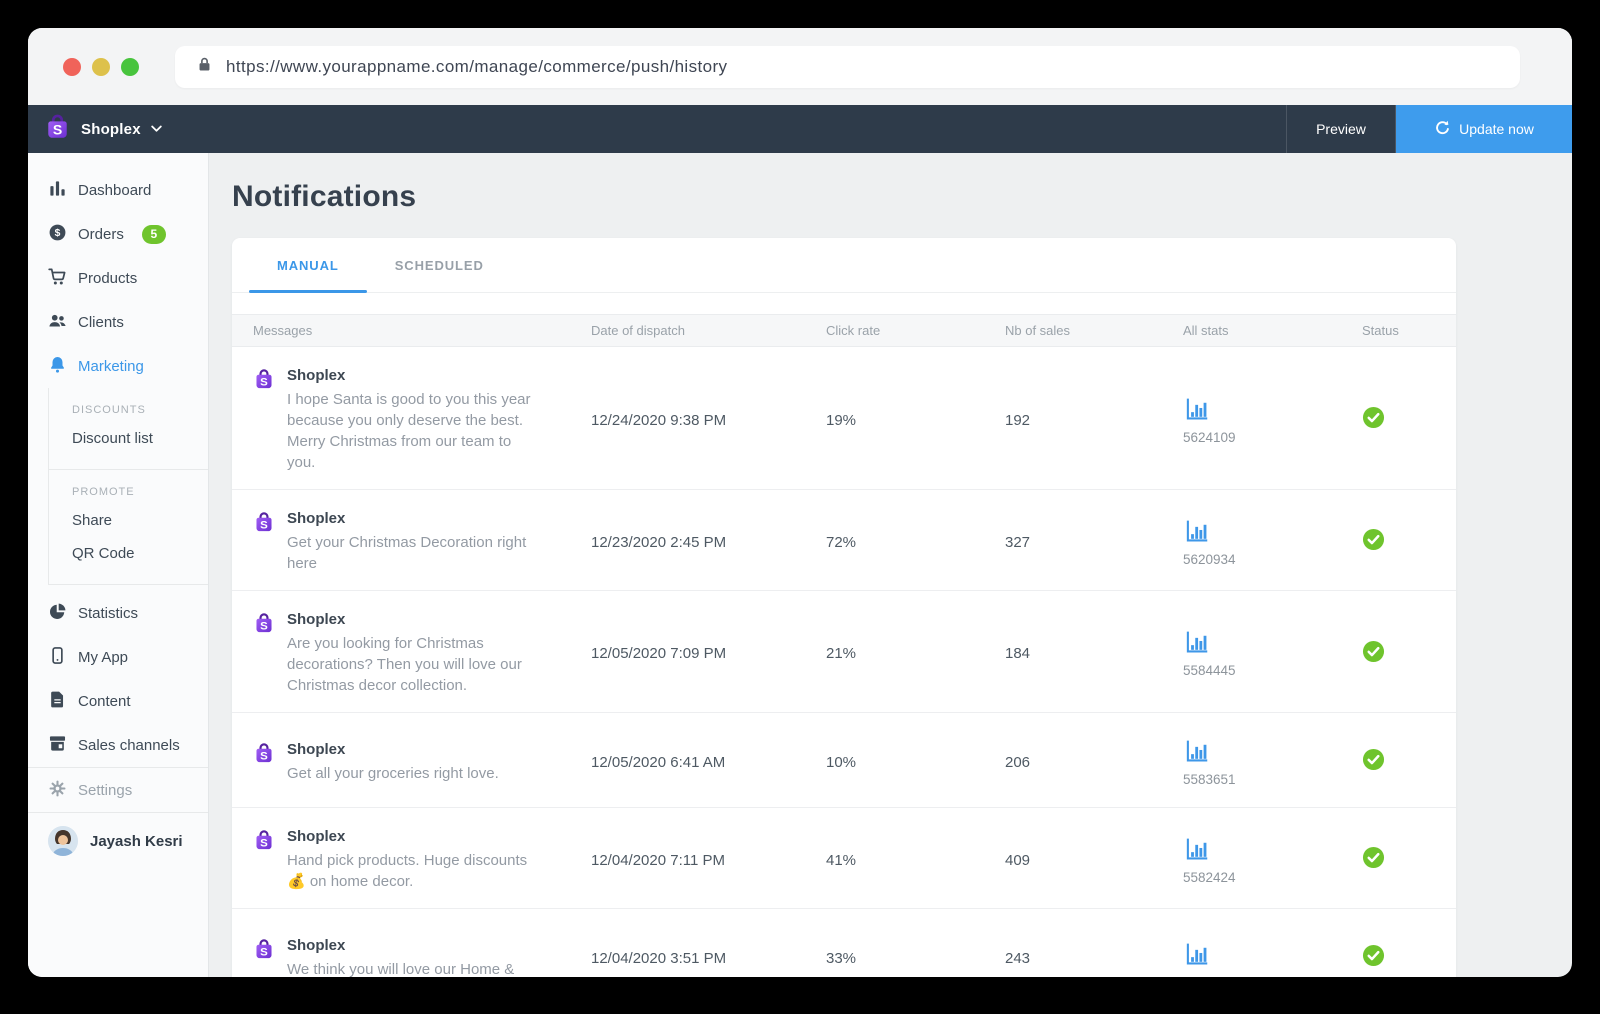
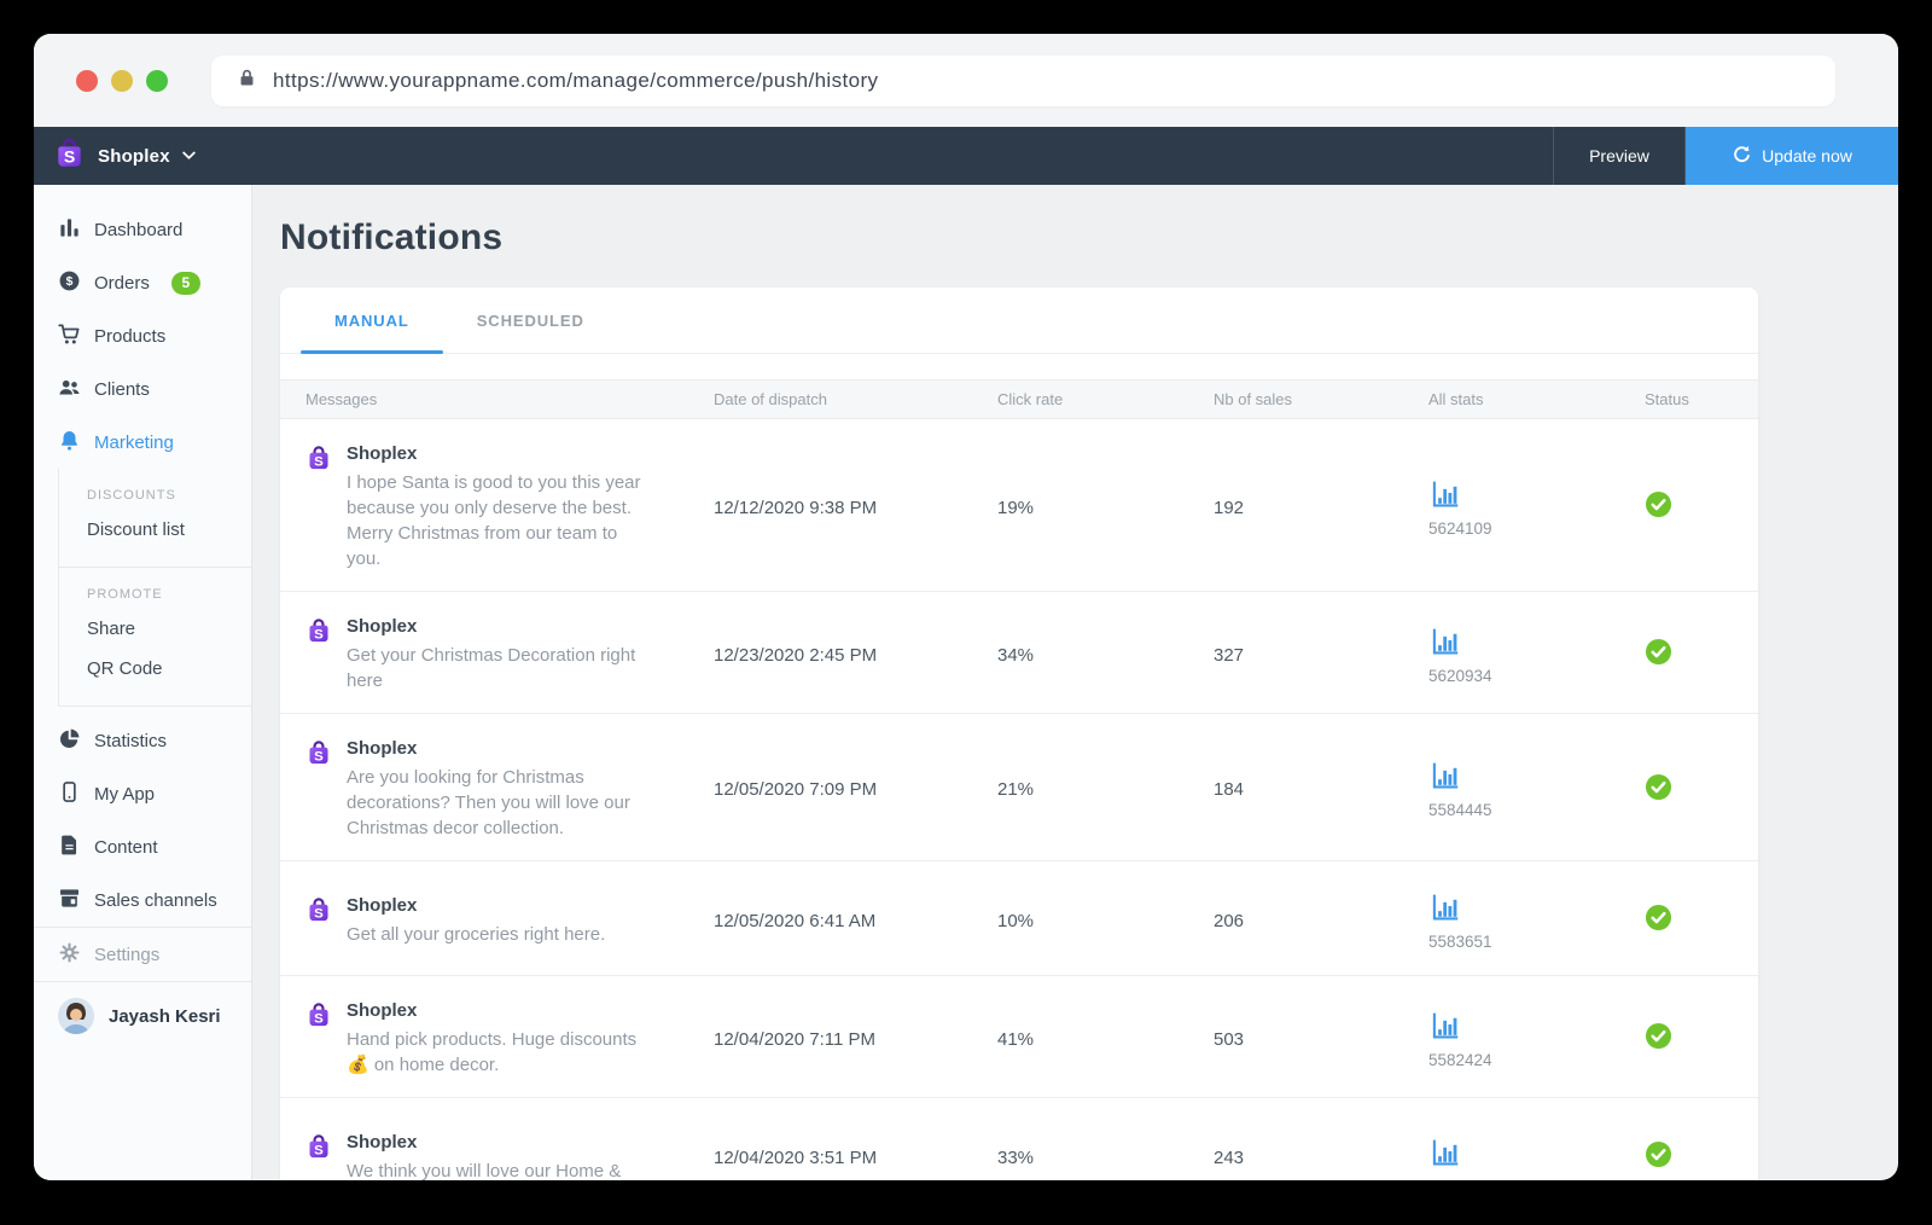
  https://www.yourappname.com/manage/commerce/push/history
  Shoplex
  Preview
  Update now
  Dashboard
  $
  Orders
  5
  Products
  Clients
  Marketing
  DISCOUNTS
  Discount list
  PROMOTE
  Share
  QR Code
  Statistics
  My App
  Content
  Sales channels
  Settings
  Jayash Kesri
  Notifications
  MANUAL
  SCHEDULED
  Messages
  Date of dispatch
  Click rate
  Nb of sales
  All stats
  Status
  Shoplex
  I hope Santa is good to you this year because you only deserve the best. Merry Christmas from our team to you.
- 12/24/2020 9:38 PM
+ 12/12/2020 9:38 PM
  19%
  192
  5624109
  Shoplex
  Get your Christmas Decoration right here
  12/23/2020 2:45 PM
- 72%
+ 34%
  327
  5620934
  Shoplex
  Are you looking for Christmas decorations? Then you will love our Christmas decor collection.
  12/05/2020 7:09 PM
  21%
  184
  5584445
  Shoplex
- Get all your groceries right love.
+ Get all your groceries right here.
  12/05/2020 6:41 AM
  10%
  206
  5583651
  Shoplex
  Hand pick products. Huge discounts 💰 on home decor.
  12/04/2020 7:11 PM
  41%
- 409
+ 503
  5582424
  Shoplex
  We think you will love our Home &
  12/04/2020 3:51 PM
  33%
  243
